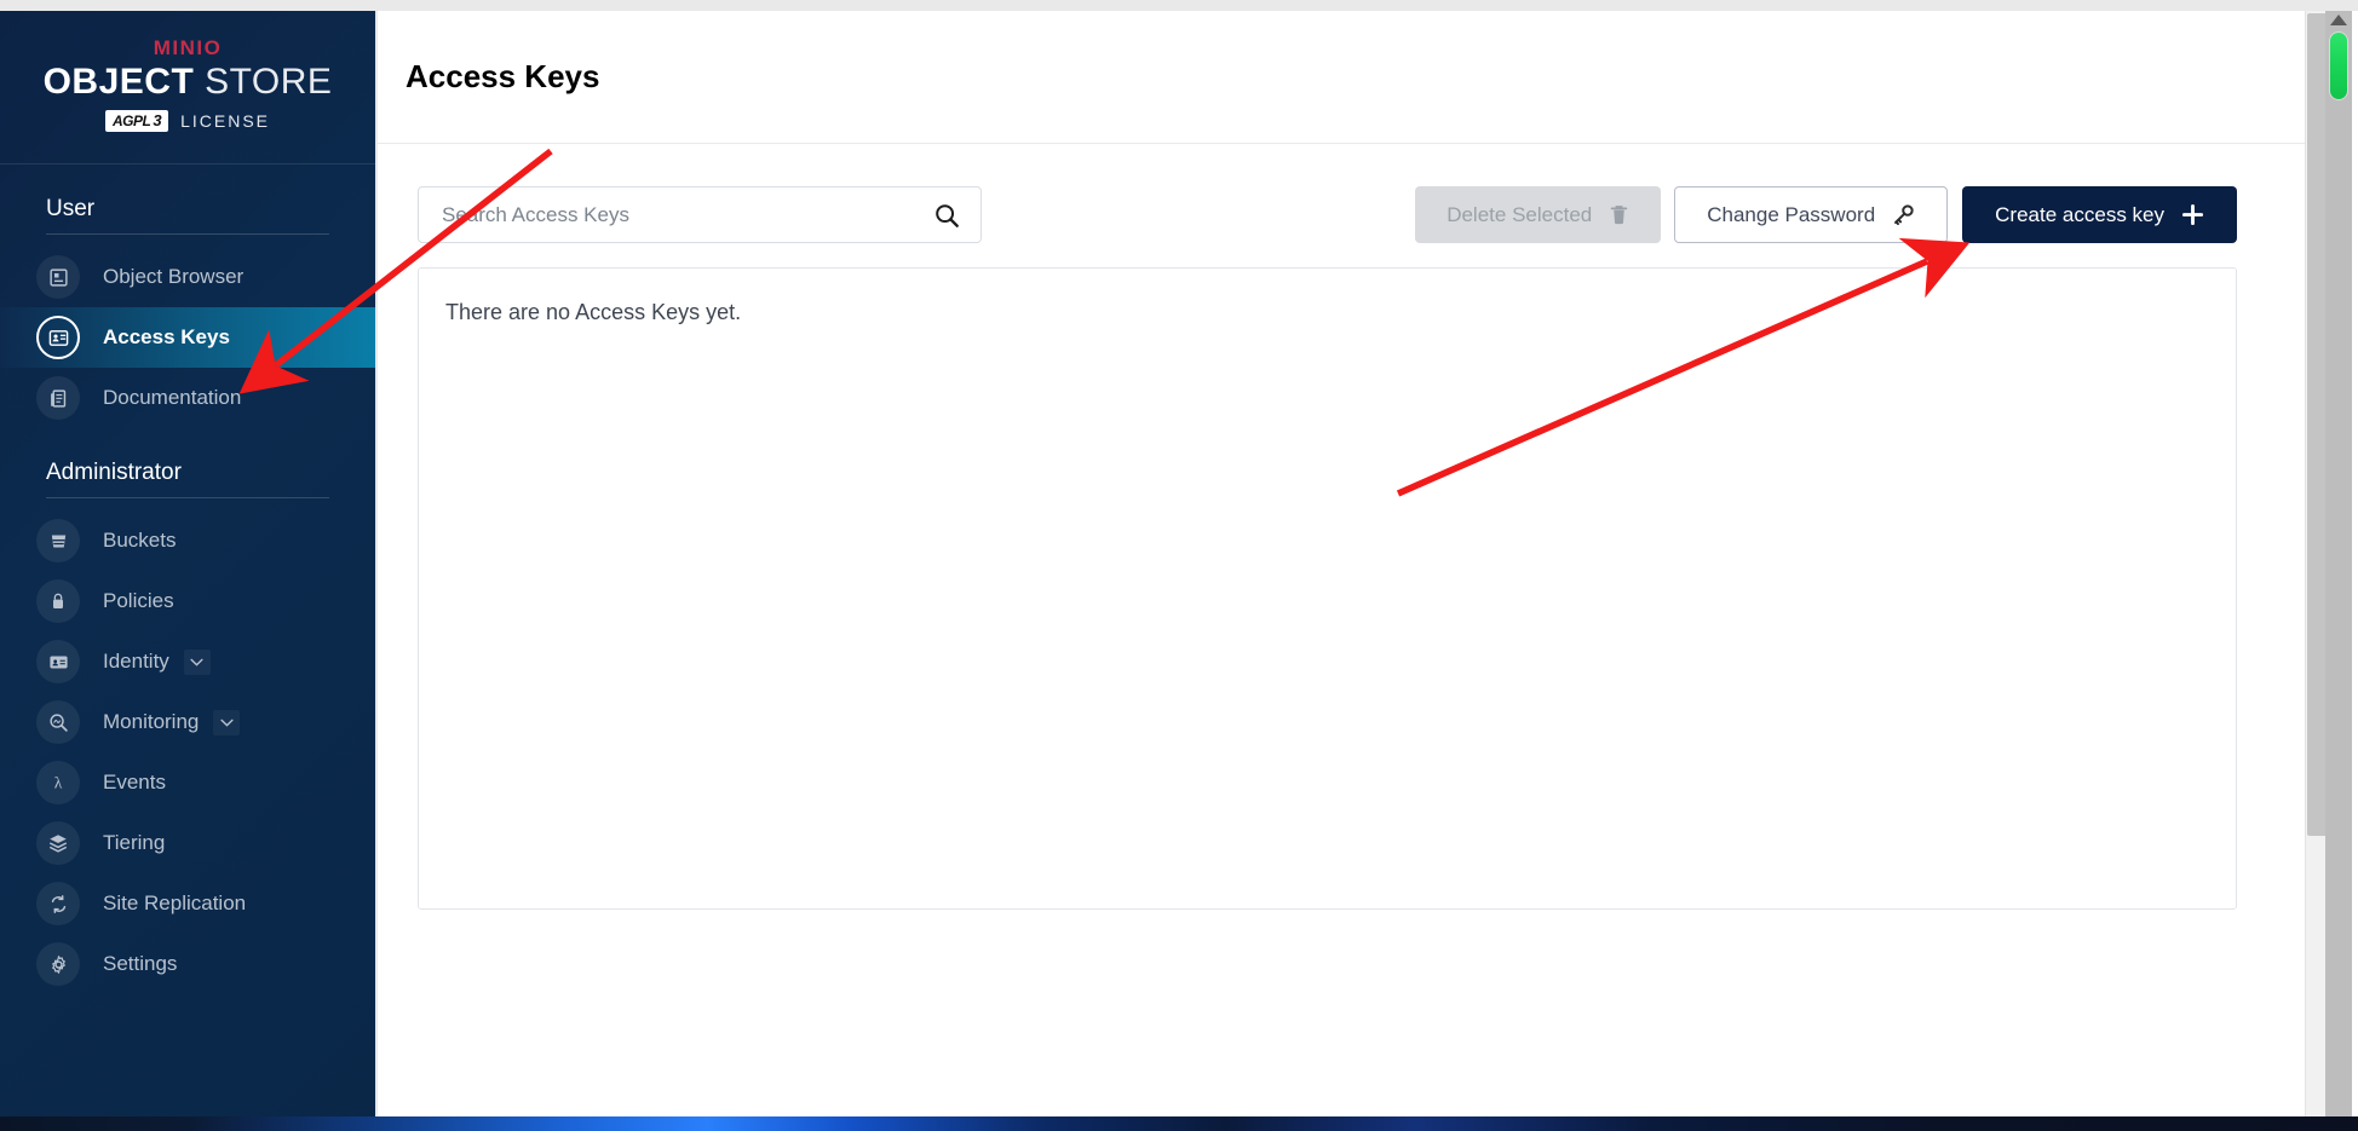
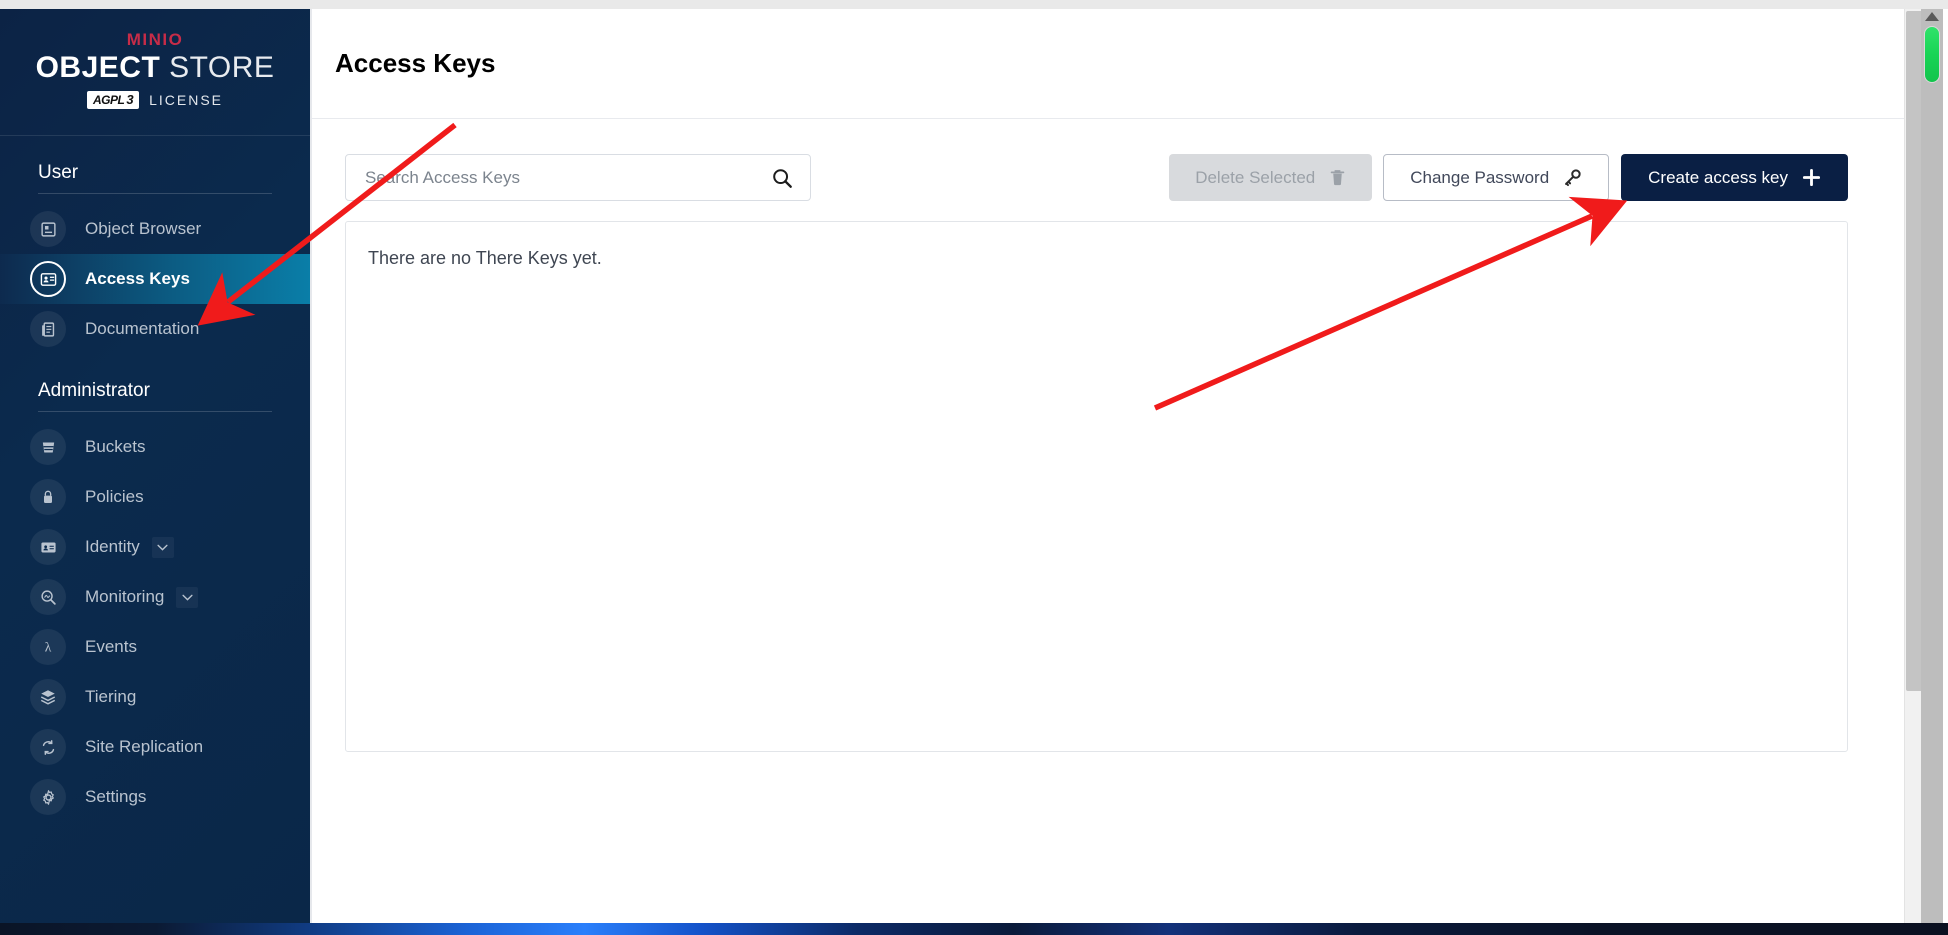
  MINIO
  OBJECT STORE
  AGPL
  3
  LICENSE
  User
  Object Browser
  Access Keys
  Documentation
  Administrator
  Buckets
  Policies
  Identity
  Monitoring
  λ
  Events
  Tiering
  Site Replication
  Settings
  Access Keys
  Serch Access Keys
  Delete Selected
  Change Password
  Create access key
- There are no Access Keys yet.
+ There are no There Keys yet.
